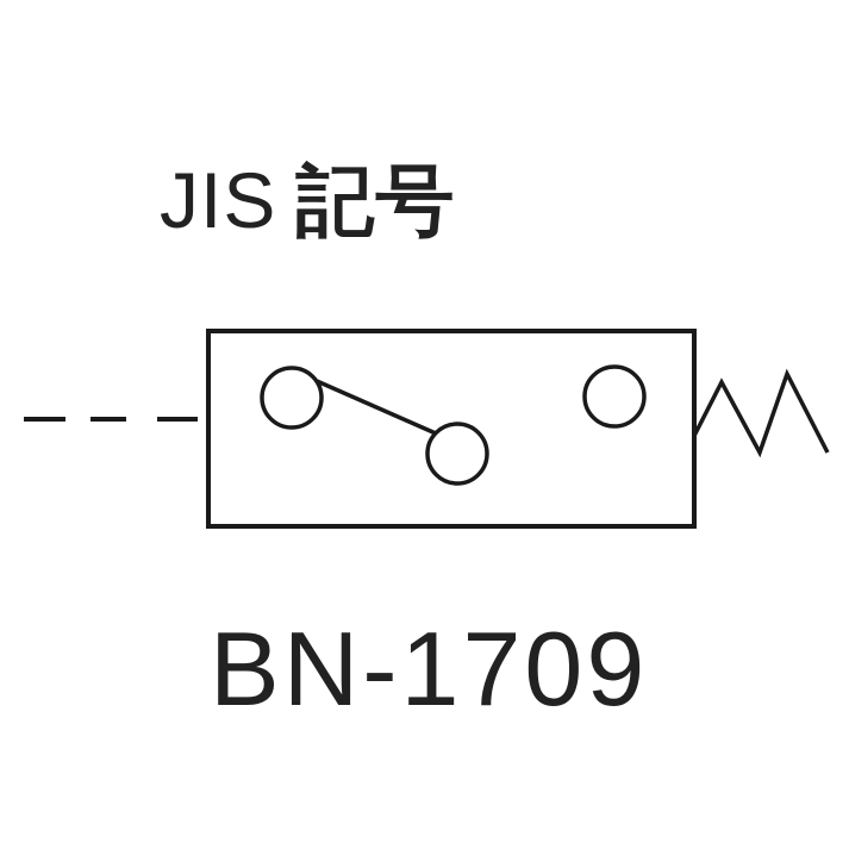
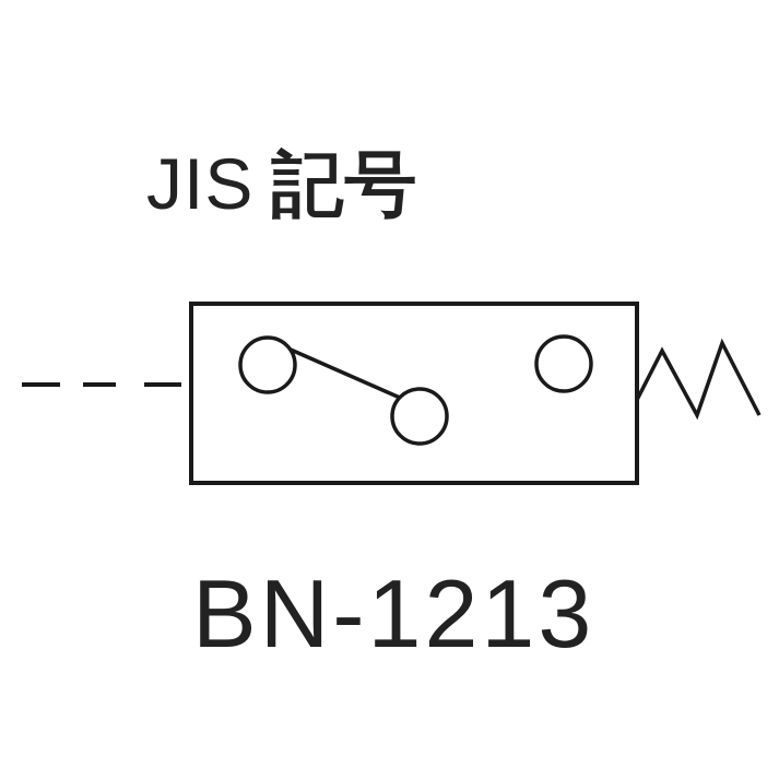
  JIS 記号
- BN-1709
+ BN-1213
